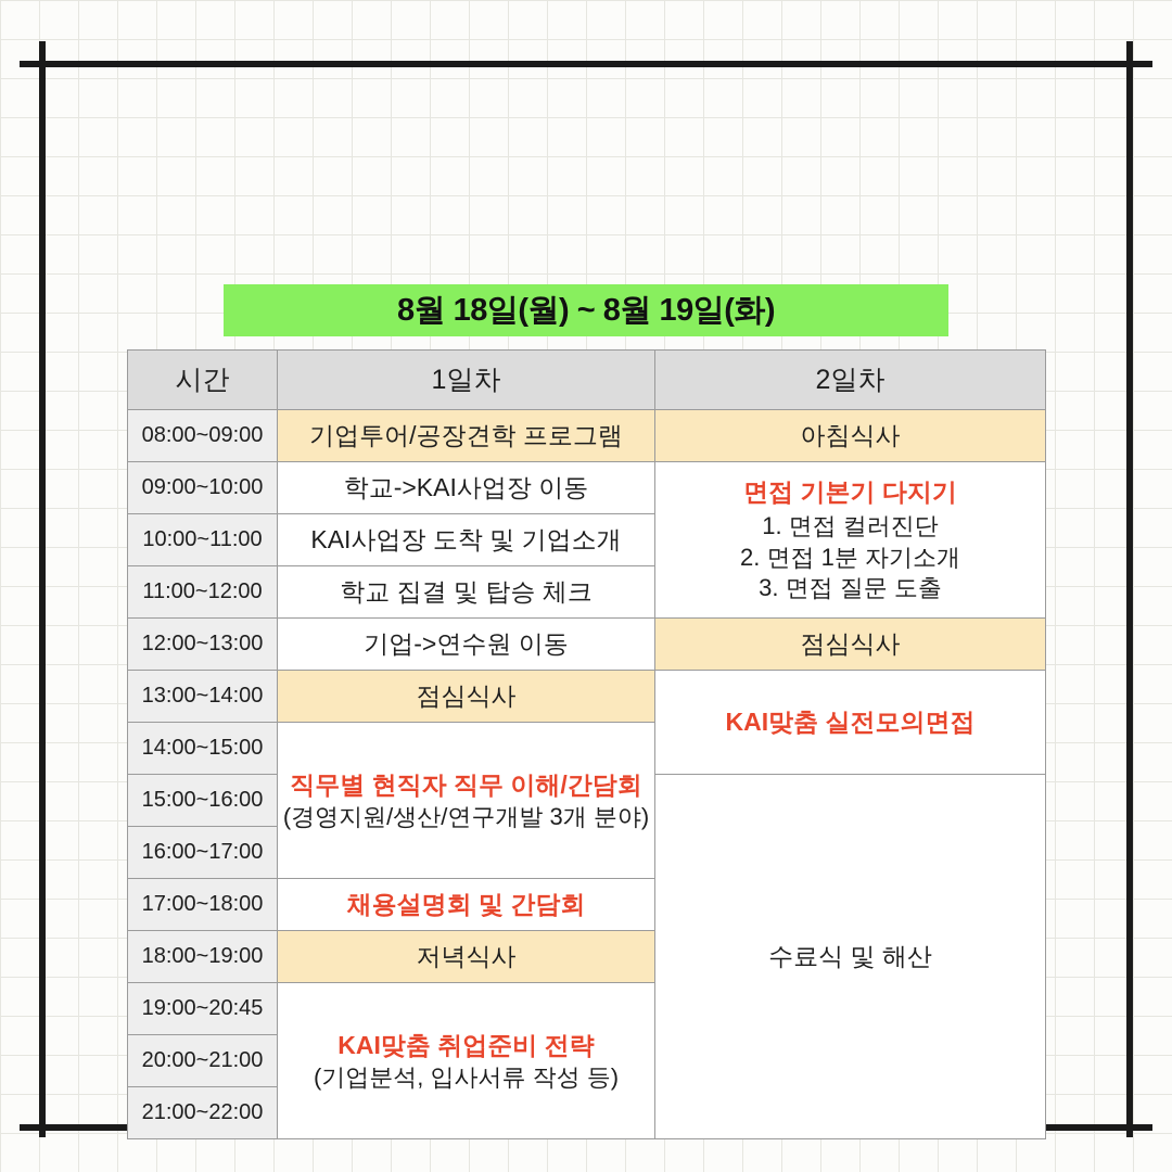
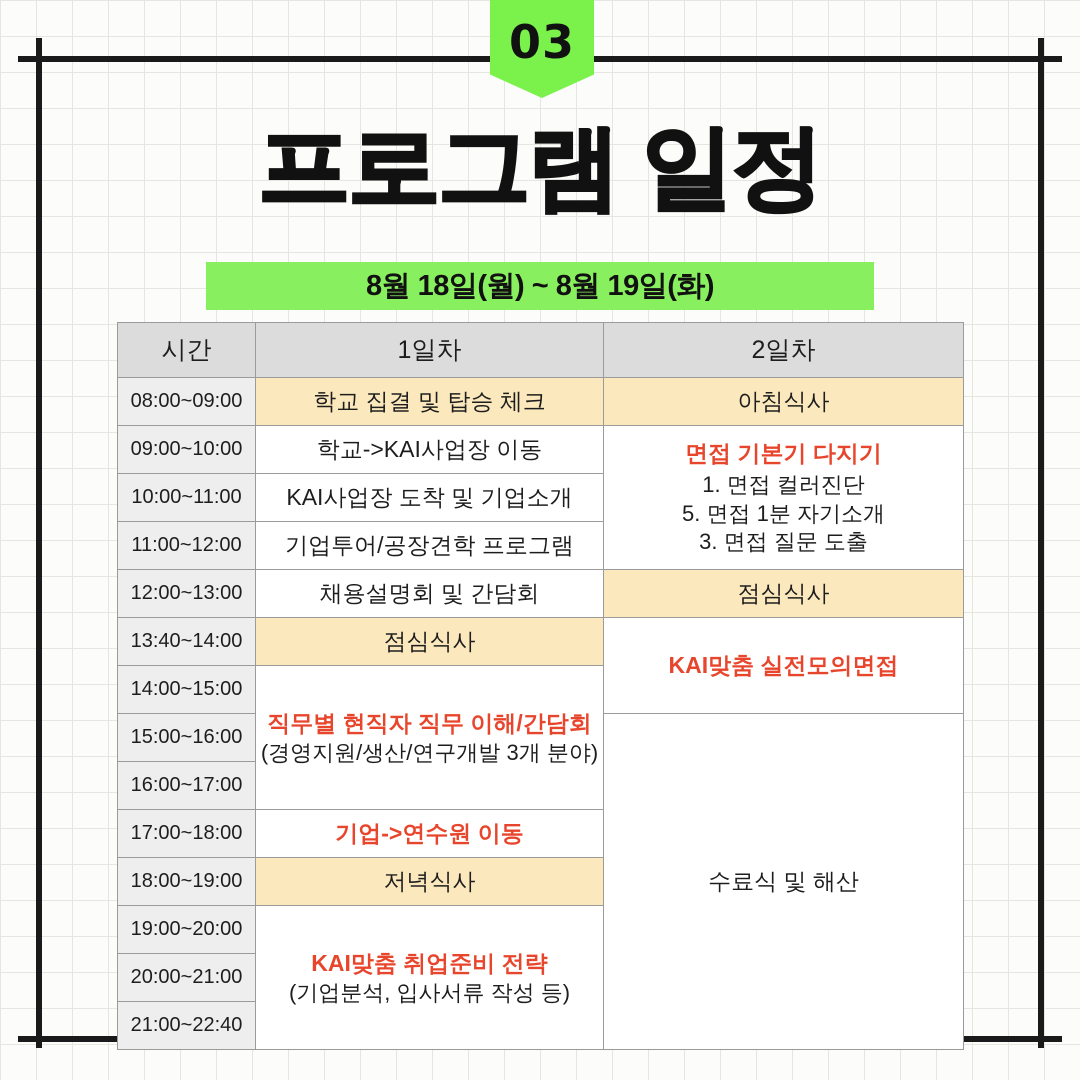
+ 03
+ 프로그램 일정
  8월 18일(월) ~ 8월 19일(화)
  시간	1일차	2일차
- 08:00~09:00	기업투어/공장견학 프로그램	아침식사
+ 08:00~09:00	학교 집결 및 탑승 체크	아침식사
- 09:00~10:00	학교->KAI사업장 이동	면접 기본기 다지기 1. 면접 컬러진단 2. 면접 1분 자기소개 3. 면접 질문 도출
+ 09:00~10:00	학교->KAI사업장 이동	면접 기본기 다지기 1. 면접 컬러진단 5. 면접 1분 자기소개 3. 면접 질문 도출
  10:00~11:00	KAI사업장 도착 및 기업소개
- 11:00~12:00	학교 집결 및 탑승 체크
+ 11:00~12:00	기업투어/공장견학 프로그램
- 12:00~13:00	기업->연수원 이동	점심식사
+ 12:00~13:00	채용설명회 및 간담회	점심식사
- 13:00~14:00	점심식사	KAI맞춤 실전모의면접
+ 13:40~14:00	점심식사	KAI맞춤 실전모의면접
  14:00~15:00	직무별 현직자 직무 이해/간담회 (경영지원/생산/연구개발 3개 분야)
  15:00~16:00	수료식 및 해산
  16:00~17:00
- 17:00~18:00	채용설명회 및 간담회
+ 17:00~18:00	기업->연수원 이동
  18:00~19:00	저녁식사
- 19:00~20:45	KAI맞춤 취업준비 전략 (기업분석, 입사서류 작성 등)
+ 19:00~20:00	KAI맞춤 취업준비 전략 (기업분석, 입사서류 작성 등)
  20:00~21:00
- 21:00~22:00
+ 21:00~22:40
